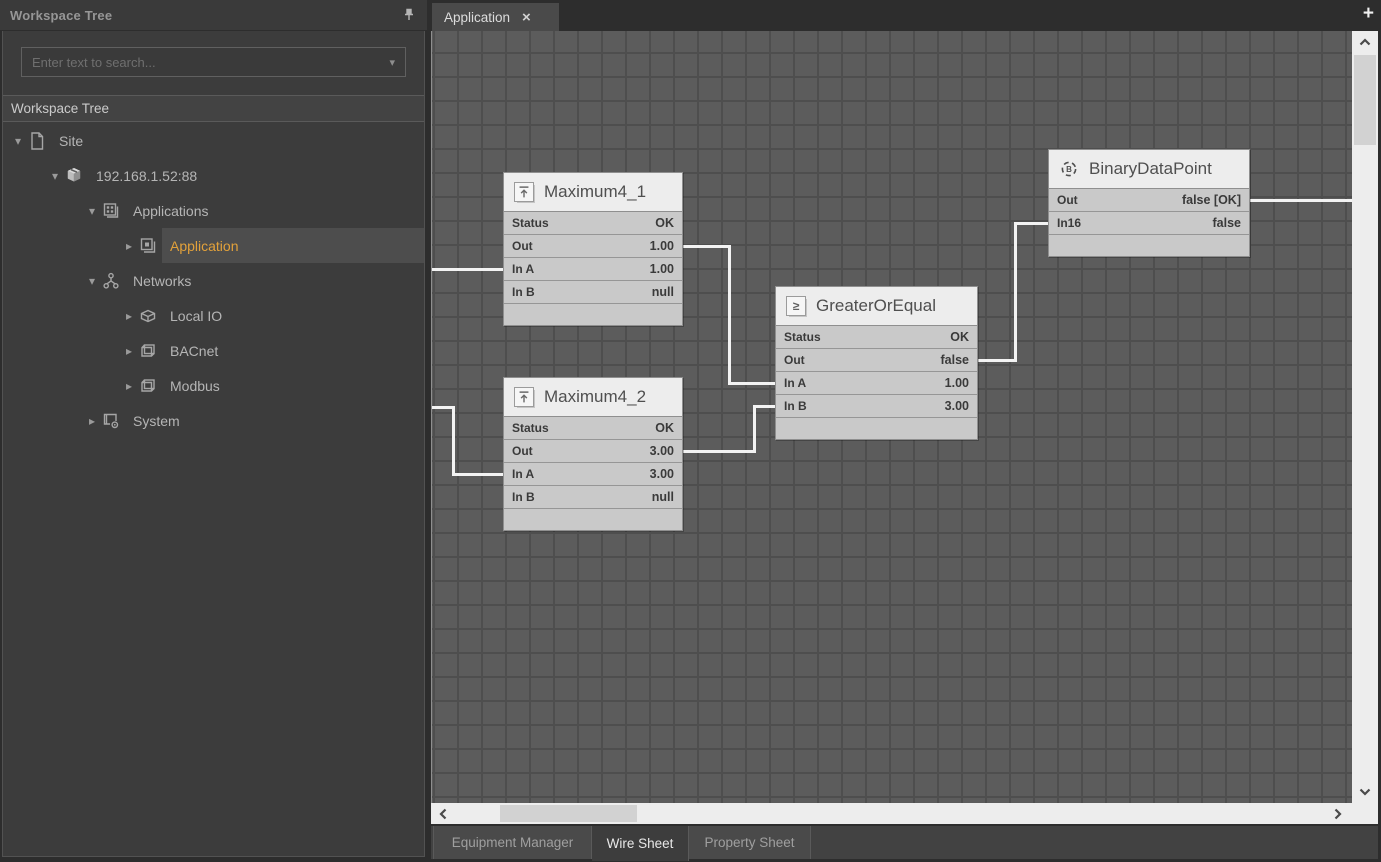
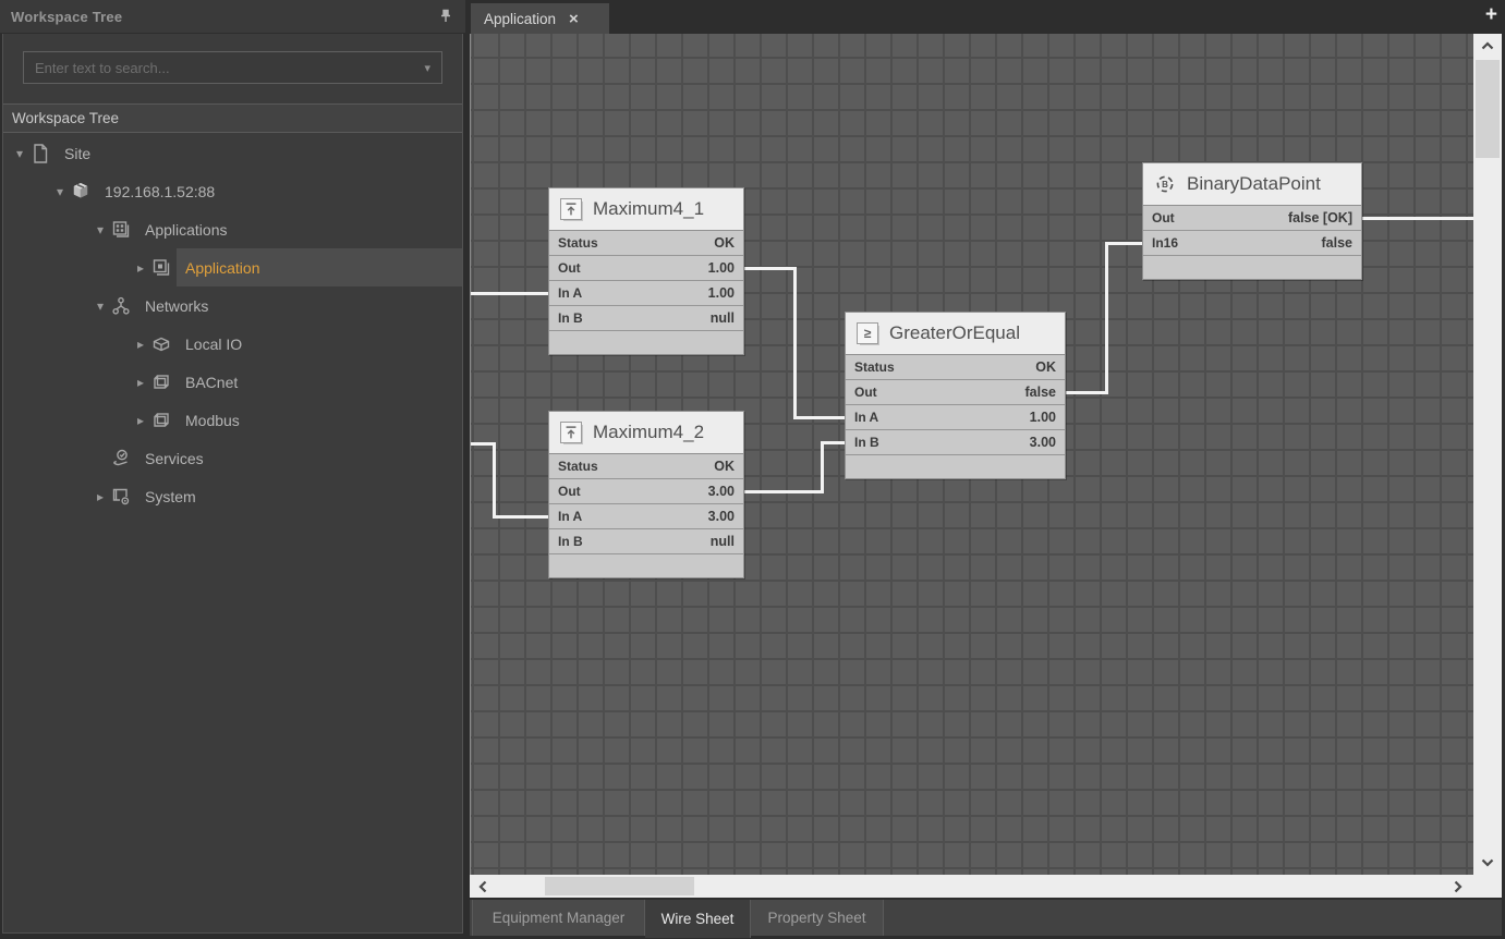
  Workspace Tree
  Enter text to search...
  ▾
  Workspace Tree
  ▾
  Site
  ▾
  192.168.1.52:88
  ▾
  Applications
  ▸
  Application
  ▾
  Networks
  ▸
  Local IO
  ▸
  BACnet
  ▸
  Modbus
+ Services
  ▸
  System
  Application
  ×
  +
  Maximum4_1
  Status
  OK
  Out
  1.00
  In A
  1.00
  In B
  null
  Maximum4_2
  Status
  OK
  Out
  3.00
  In A
  3.00
  In B
  null
  ≥
  GreaterOrEqual
  Status
  OK
  Out
  false
  In A
  1.00
  In B
  3.00
  B
  BinaryDataPoint
  Out
  false [OK]
  In16
  false
  Equipment Manager
  Wire Sheet
  Property Sheet
